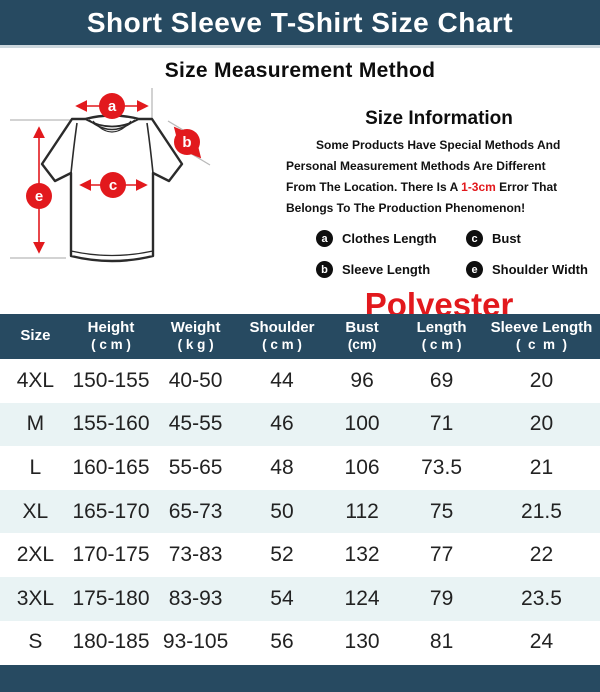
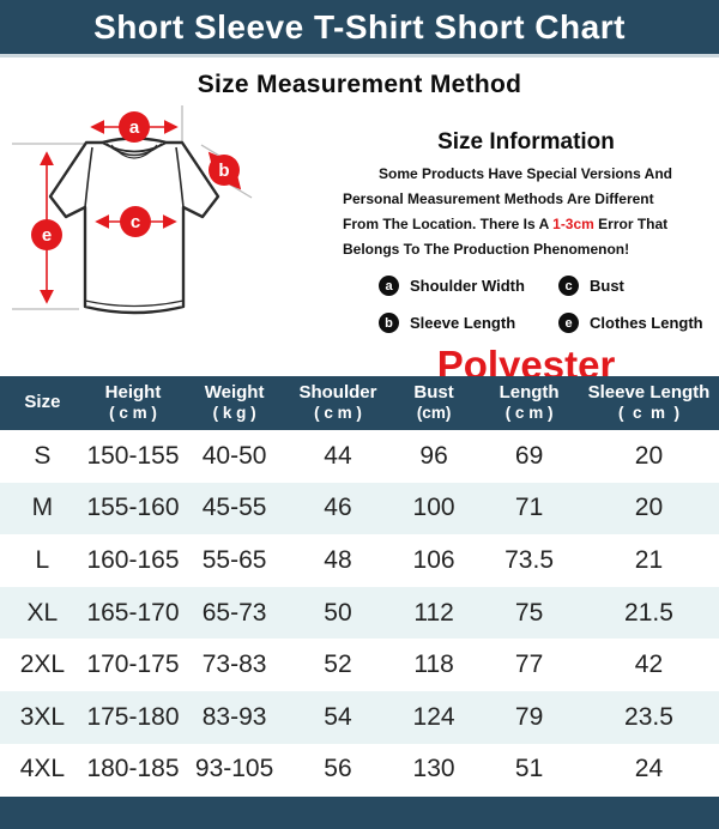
- Short Sleeve T-Shirt Size Chart
+ Short Sleeve T-Shirt Short Chart
  Size Measurement Method
  a
  b
  c
  e
  Size Information
- Some Products Have Special Methods And
+ Some Products Have Special Versions And
  Personal Measurement Methods Are Different
  From The Location. There Is A 1-3cm Error That
  Belongs To The Production Phenomenon!
  a
- Clothes Length
+ Shoulder Width
  c
  Bust
  b
  Sleeve Length
  e
- Shoulder Width
+ Clothes Length
  Polyester
  Size
  Height
  ( c m )
  Weight
  ( k g )
  Shoulder
  ( c m )
  Bust
  (cm)
  Length
  ( c m )
  Sleeve Length
  ( c m )
- 4XL
+ S
  150-155
  40-50
  44
  96
  69
  20
  M
  155-160
  45-55
  46
  100
  71
  20
  L
  160-165
  55-65
  48
  106
  73.5
  21
  XL
  165-170
  65-73
  50
  112
  75
  21.5
  2XL
  170-175
  73-83
  52
- 132
+ 118
  77
- 22
+ 42
  3XL
  175-180
  83-93
  54
  124
  79
  23.5
- S
+ 4XL
  180-185
  93-105
  56
  130
- 81
+ 51
  24
